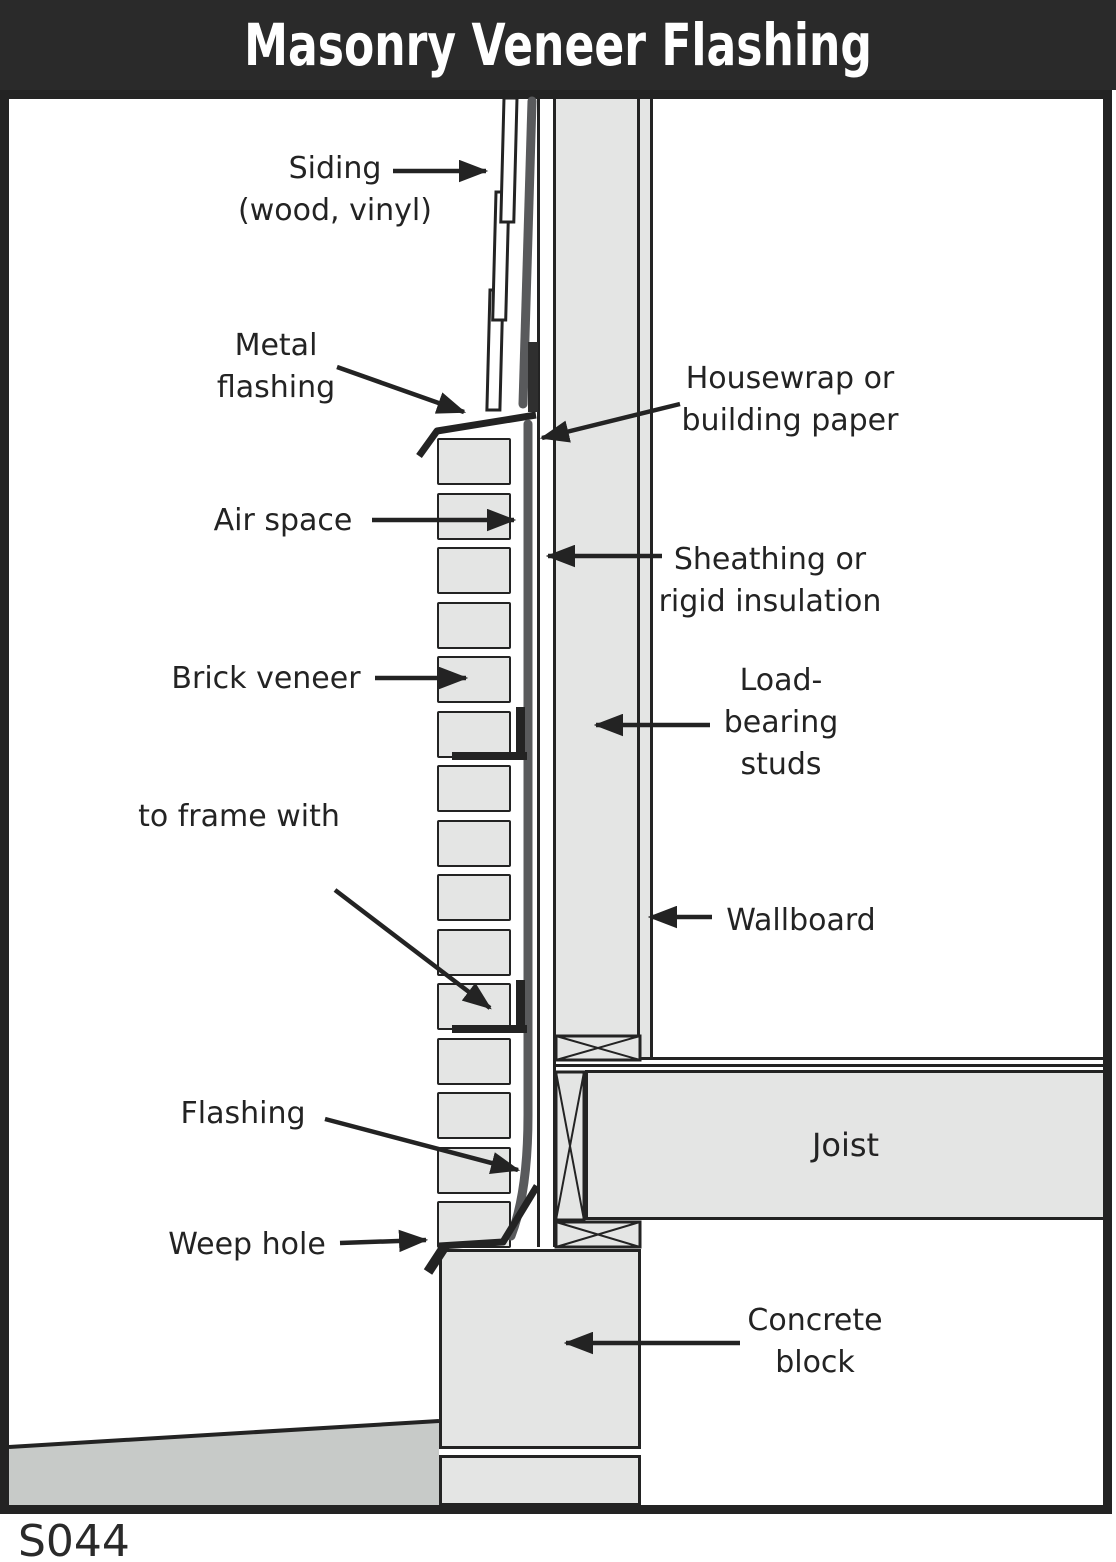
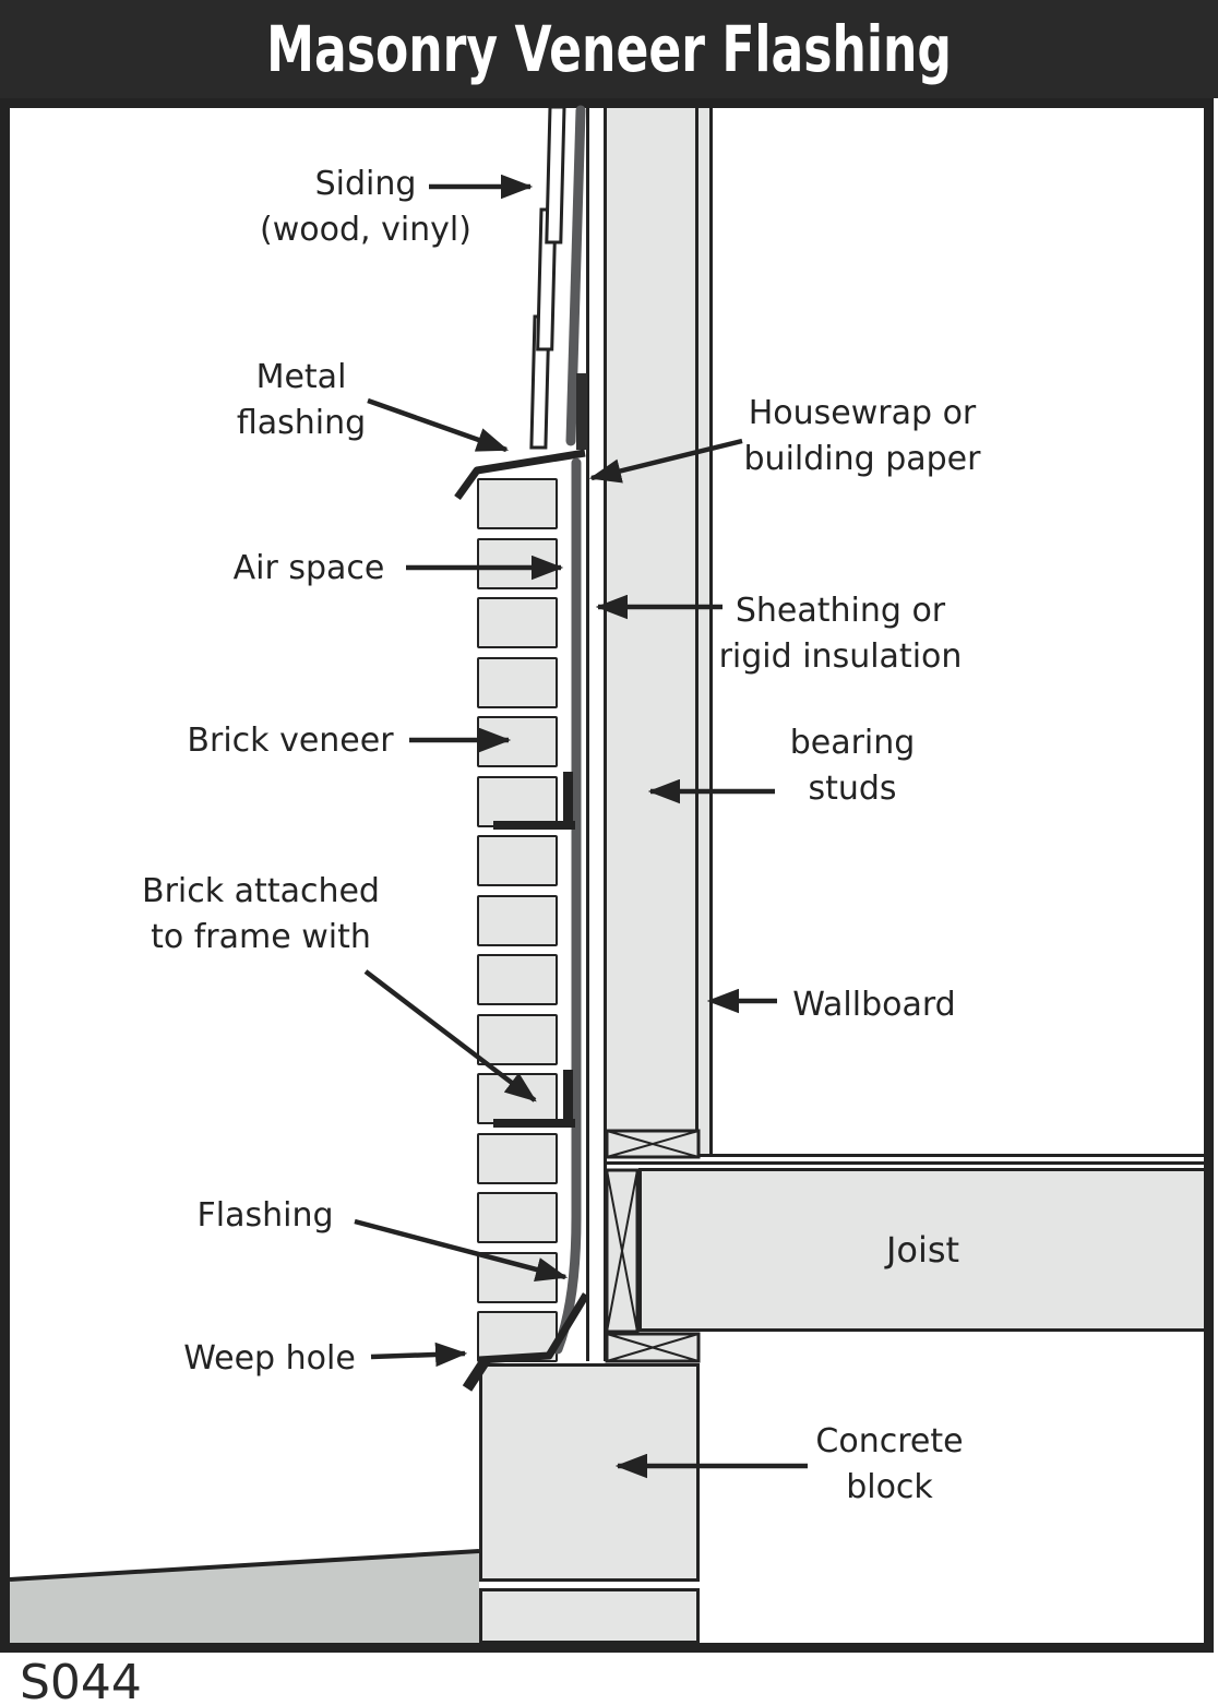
  Masonry Veneer Flashing
  Joist
  Siding
  (wood, vinyl)
  Metal
  flashing
  Housewrap or
  building paper
  Air space
  Sheathing or
  rigid insulation
  Brick veneer
- Load-
  bearing
  studs
  Wallboard
+ Brick attached
  to frame with
  Flashing
  Weep hole
  Concrete
  block
  S044
